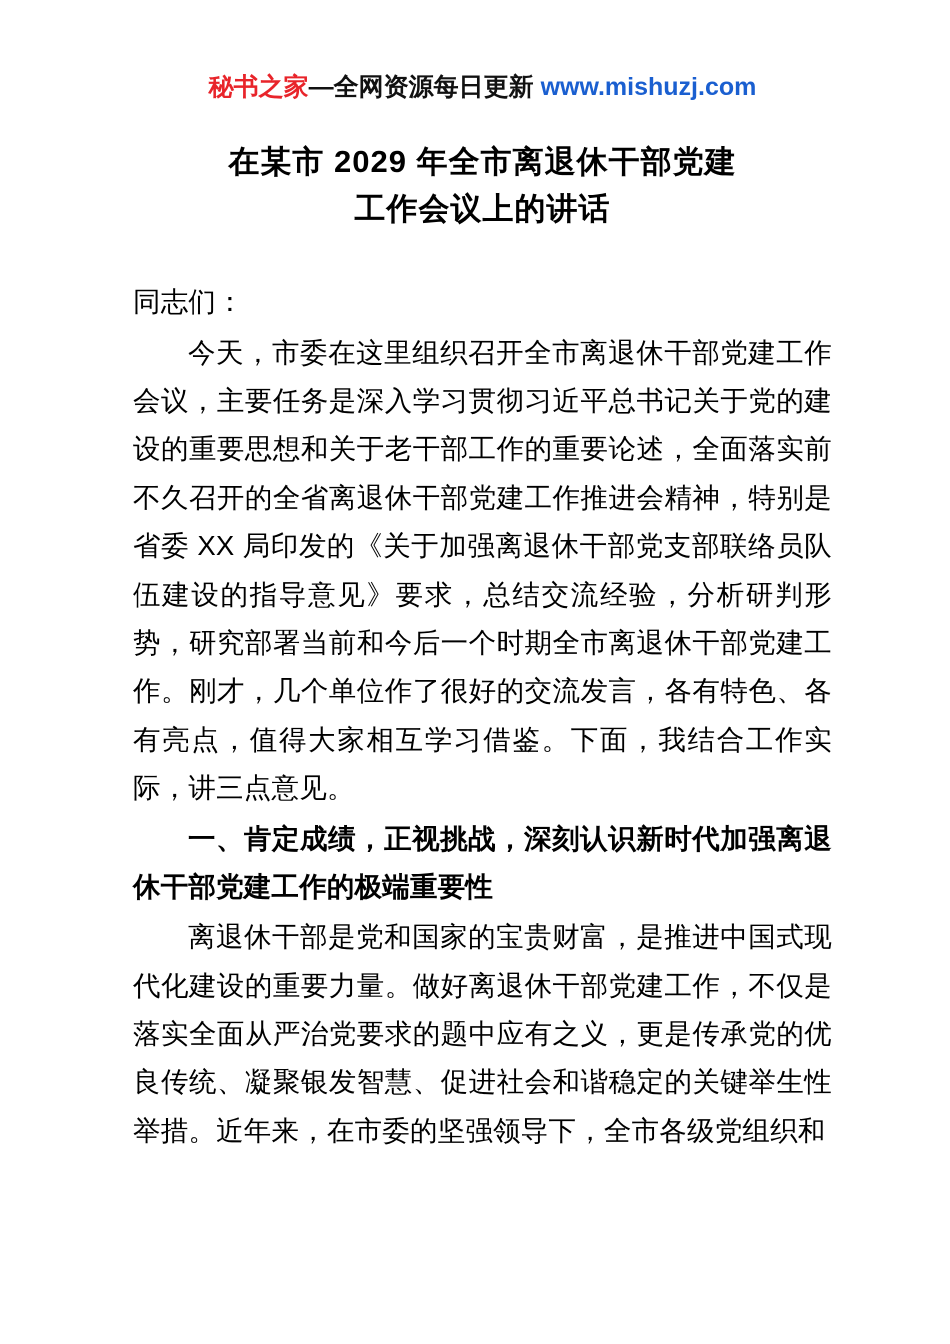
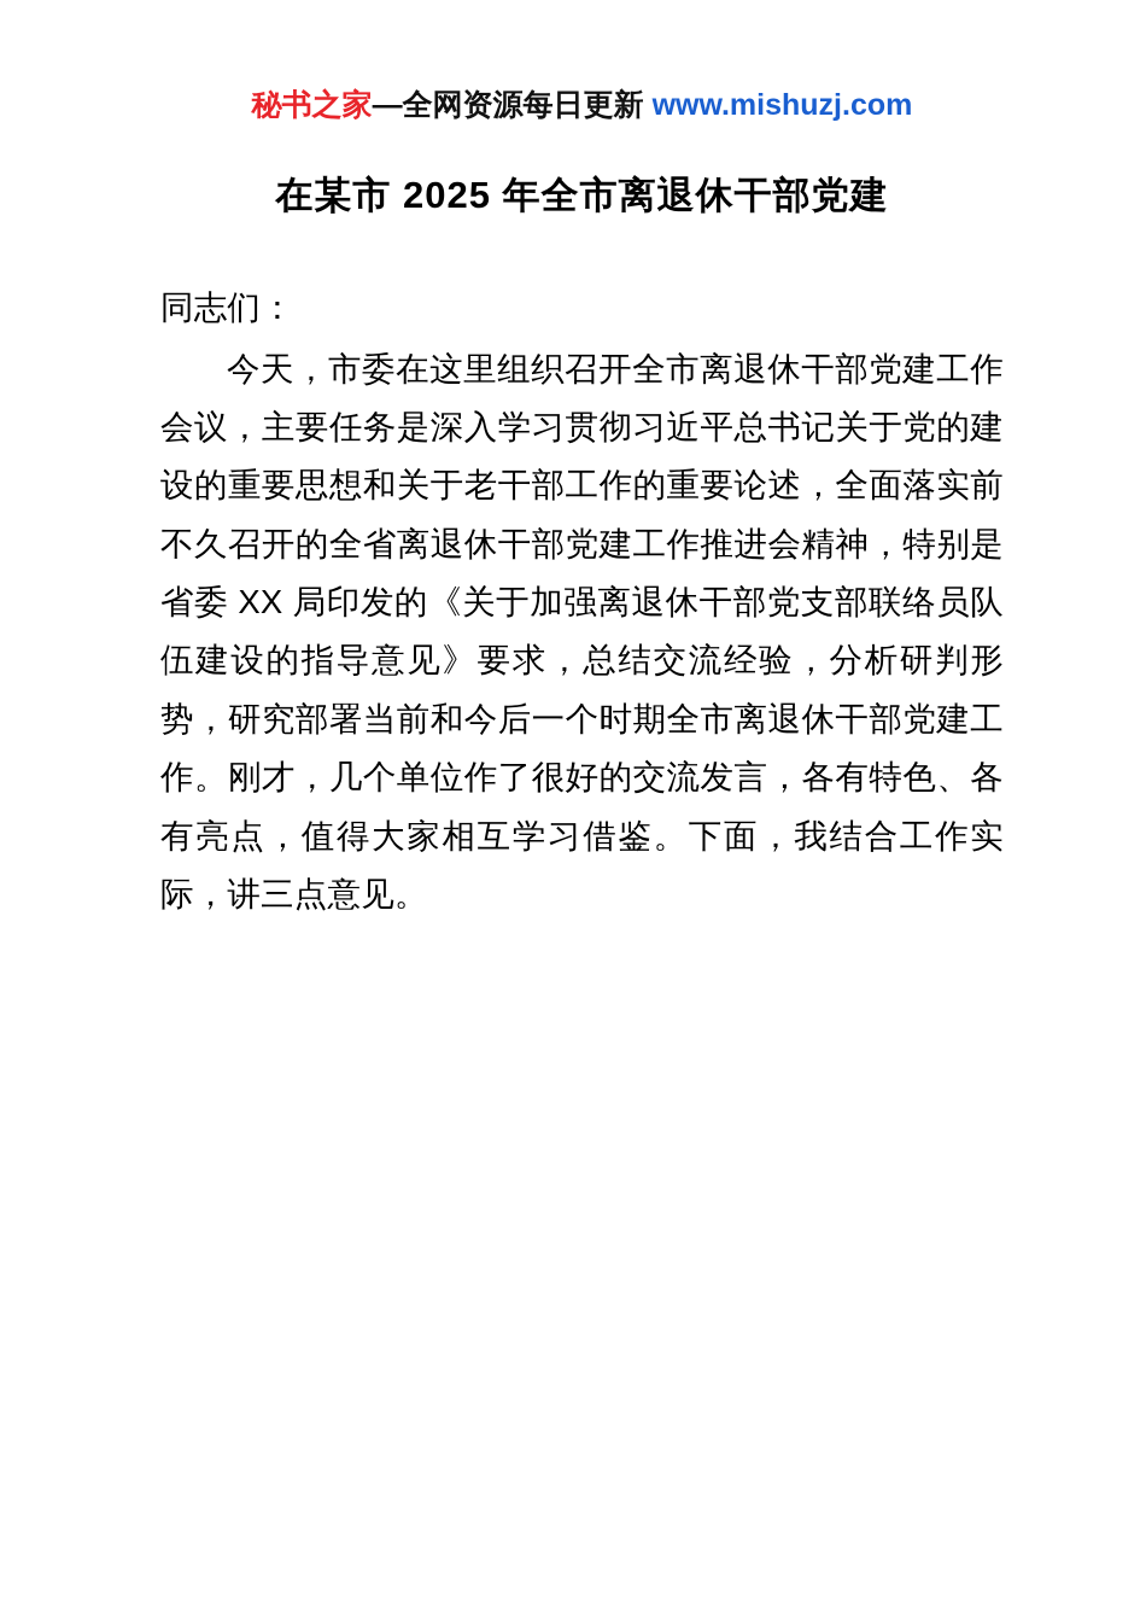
  秘书之家—全网资源每日更新 www.mishuzj.com
- 在某市 2029 年全市离退休干部党建
+ 在某市 2025 年全市离退休干部党建
- 工作会议上的讲话
  同志们：
  今天，市委在这里组织召开全市离退休干部党建工作会议，主要任务是深入学习贯彻习近平总书记关于党的建设的重要思想和关于老干部工作的重要论述，全面落实前不久召开的全省离退休干部党建工作推进会精神，特别是省委 XX 局印发的《关于加强离退休干部党支部联络员队伍建设的指导意见》要求，总结交流经验，分析研判形势，研究部署当前和今后一个时期全市离退休干部党建工作。刚才，几个单位作了很好的交流发言，各有特色、各有亮点，值得大家相互学习借鉴。下面，我结合工作实际，讲三点意见。
- 一、肯定成绩，正视挑战，深刻认识新时代加强离退休干部党建工作的极端重要性
- 离退休干部是党和国家的宝贵财富，是推进中国式现代化建设的重要力量。做好离退休干部党建工作，不仅是落实全面从严治党要求的题中应有之义，更是传承党的优良传统、凝聚银发智慧、促进社会和谐稳定的关键举生性举措。近年来，在市委的坚强领导下，全市各级党组织和
